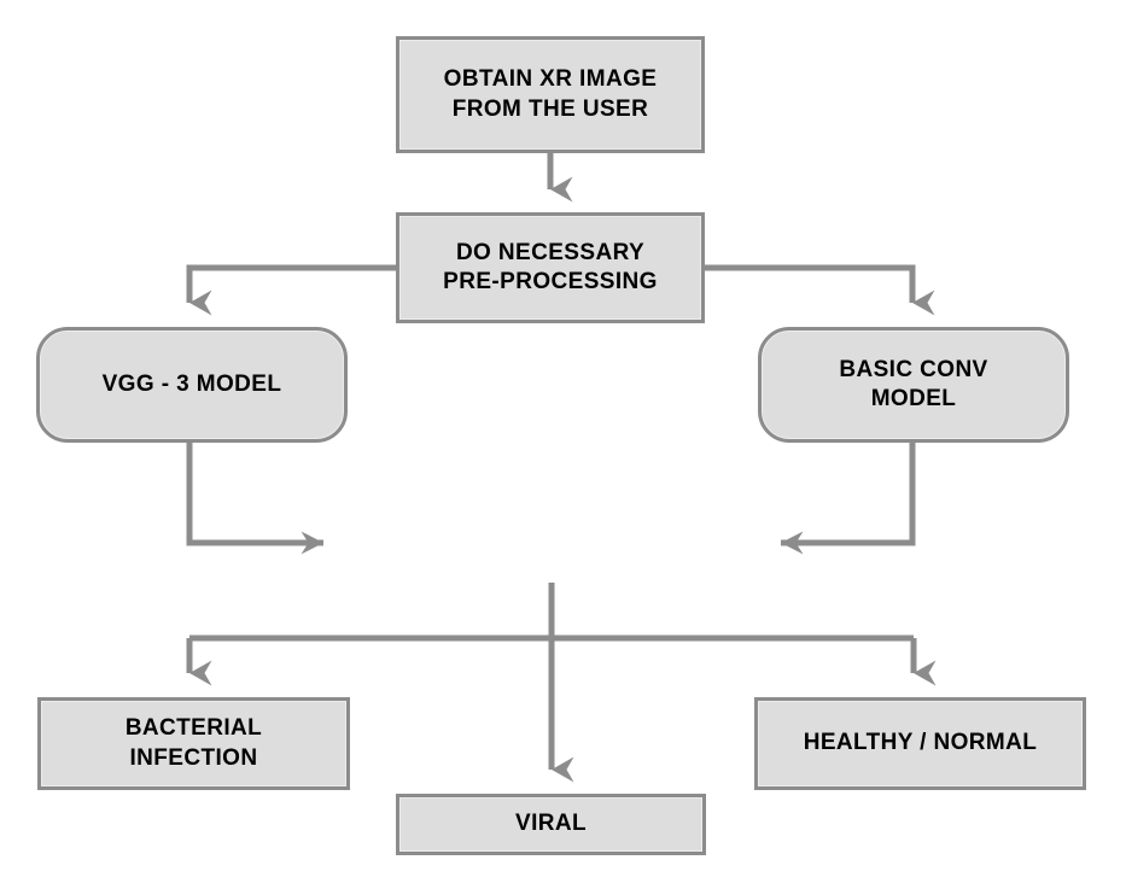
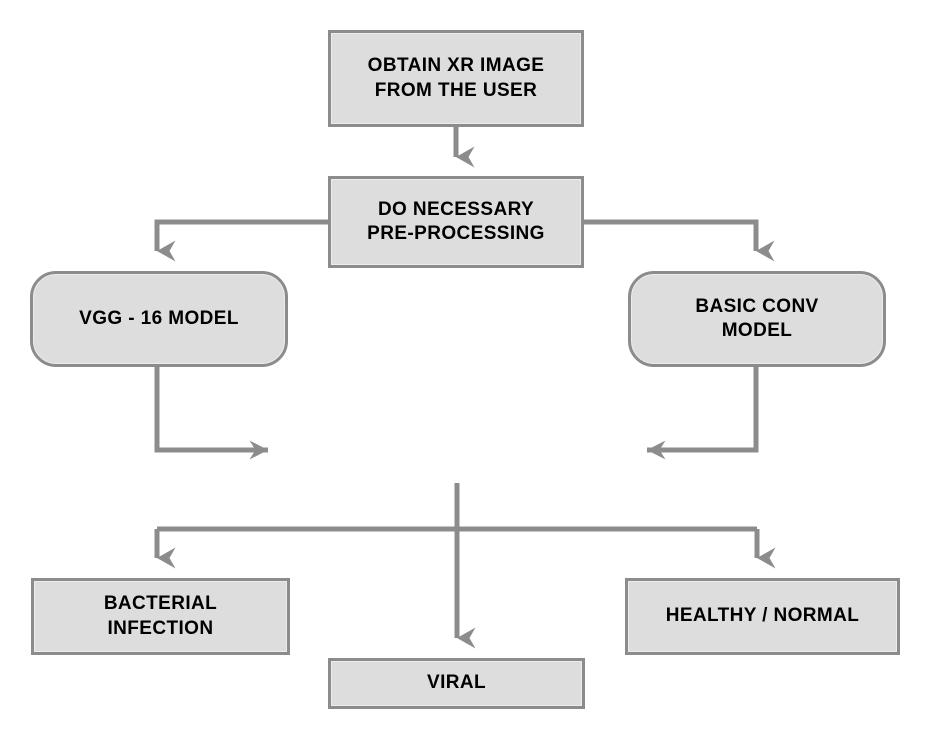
  OBTAIN XR IMAGE
  FROM THE USER
  DO NECESSARY
  PRE-PROCESSING
- VGG - 3 MODEL
+ VGG - 16 MODEL
  BASIC CONV
  MODEL
  BACTERIAL
  INFECTION
  VIRAL
  HEALTHY / NORMAL
